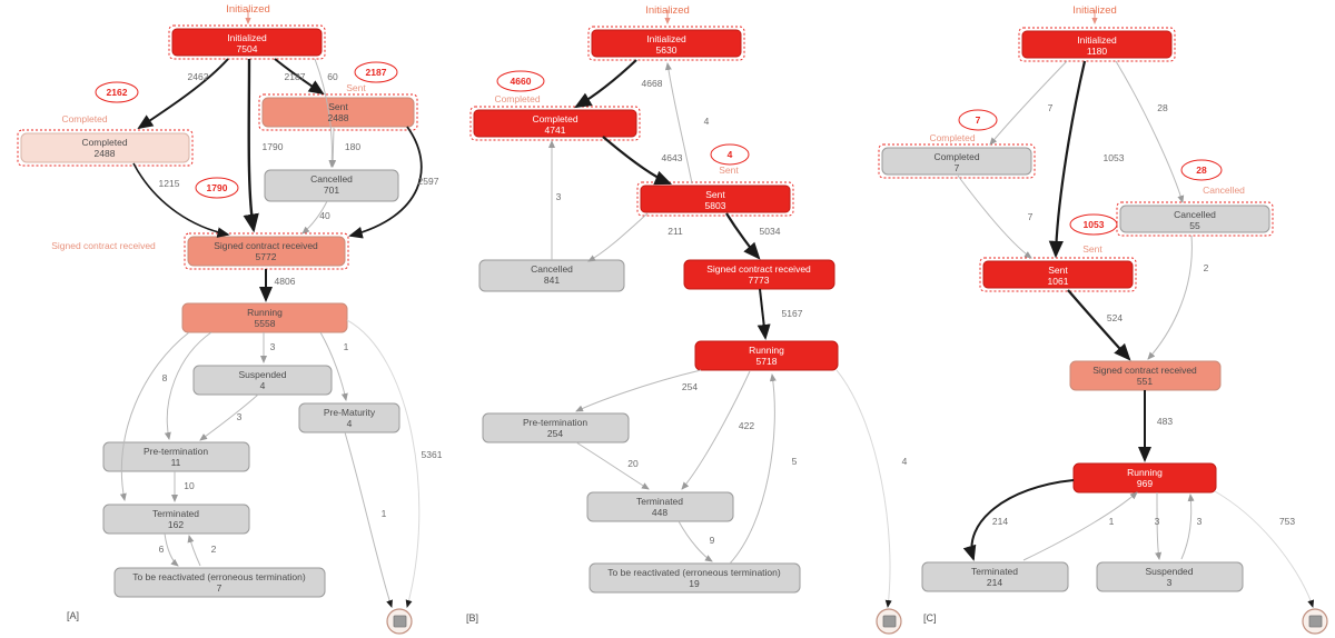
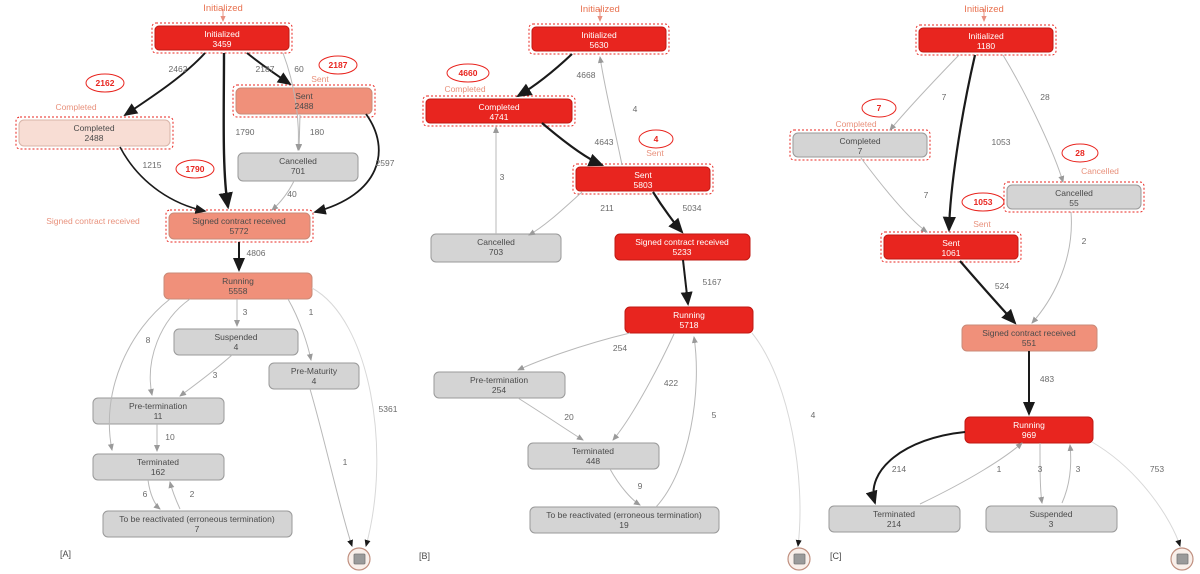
  Initialized
  Initialized
- 7504
+ 3459
  Sent
  2488
  Completed
  2488
  Cancelled
  701
  Signed contract received
  5772
  Running
  5558
  Suspended
  4
  Pre-Maturity
  4
  Pre-termination
  11
  Terminated
  162
  To be reactivated (erroneous termination)
  7
  Completed
  Sent
  Signed contract received
  2162
  2187
  1790
  2462
  2187
  1790
  60
  1215
  180
  2597
  40
  4806
  3
  1
  8
  3
  10
  6
  2
  1
  5361
  Initialized
  Initialized
  5630
  Completed
  4741
  Sent
  5803
  Cancelled
- 841
+ 703
  Signed contract received
- 7773
+ 5233
  Running
  5718
  Pre-termination
  254
  Terminated
  448
  To be reactivated (erroneous termination)
  19
  Completed
  Sent
  4660
  4
  4668
  4
  4643
  3
  211
  5034
  5167
  254
  20
  422
  9
  5
  4
  Initialized
  Initialized
  1180
  Completed
  7
  Cancelled
  55
  Sent
  1061
  Signed contract received
  551
  Running
  969
  Terminated
  214
  Suspended
  3
  Completed
  Cancelled
  Sent
  7
  28
  1053
  7
  1053
  28
  7
  2
  524
  483
  214
  1
  3
  3
  753
  [A]
  [B]
  [C]
